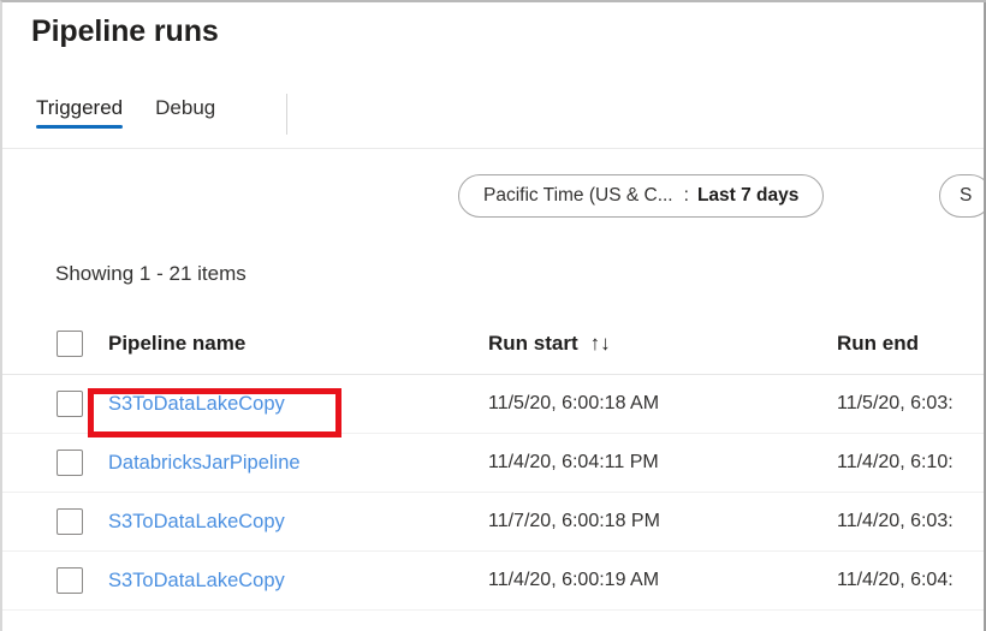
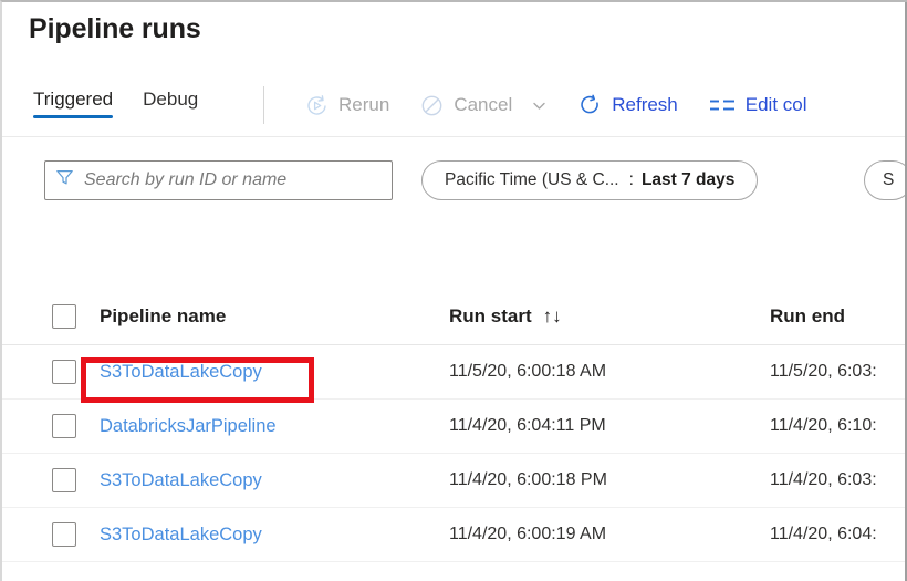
  Pipeline runs
  Triggered
  Debug
+ Rerun
+ Cancel
+ Refresh
+ Edit col
+ Search by run ID or name
  Pacific Time (US & C...
  :
  Last 7 days
  S
- Showing 1 - 21 items
  Pipeline name
  Run start
  ↑↓
  Run end
  S3ToDataLakeCopy
  11/5/20, 6:00:18 AM
  11/5/20, 6:03:
  DatabricksJarPipeline
  11/4/20, 6:04:11 PM
  11/4/20, 6:10:
  S3ToDataLakeCopy
- 11/7/20, 6:00:18 PM
+ 11/4/20, 6:00:18 PM
  11/4/20, 6:03:
  S3ToDataLakeCopy
  11/4/20, 6:00:19 AM
  11/4/20, 6:04:
